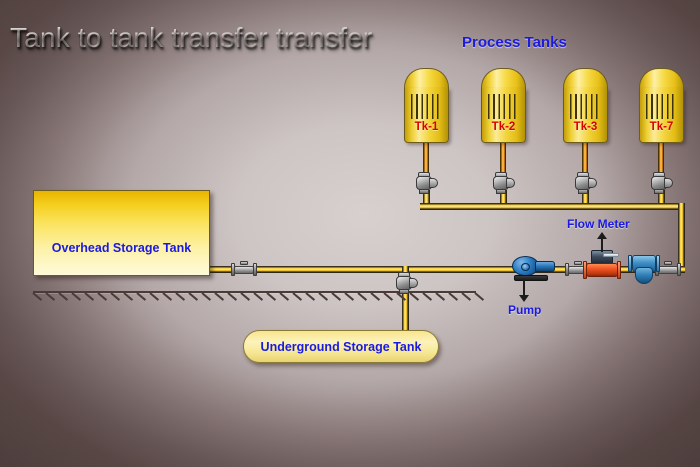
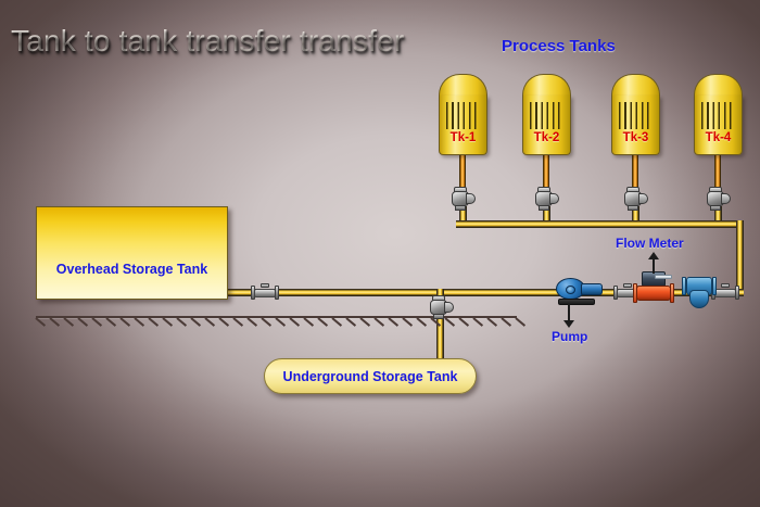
  Tank to tank transfer transfer
  Process Tanks
  Tk-1
  Tk-2
  Tk-3
- Tk-7
+ Tk-4
  Flow Meter
  Pump
  Overhead Storage Tank
  Underground Storage Tank
